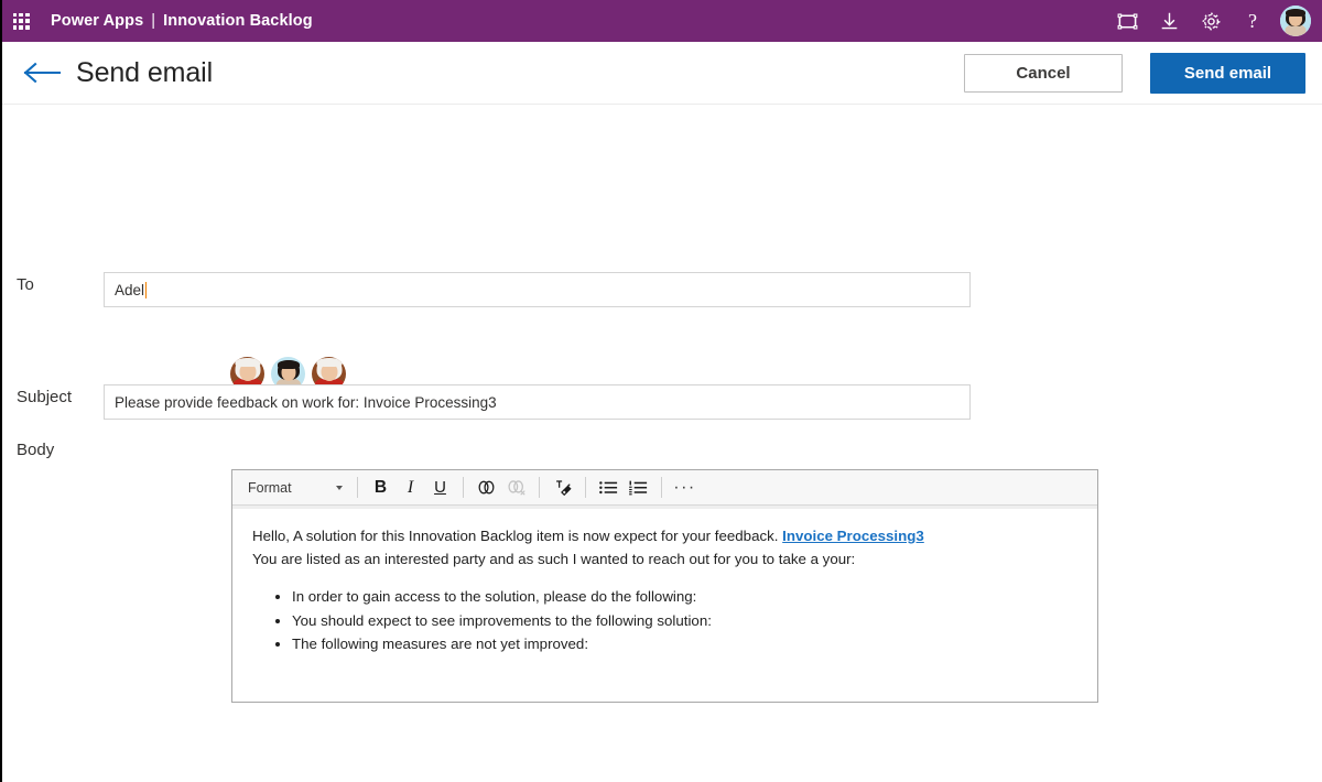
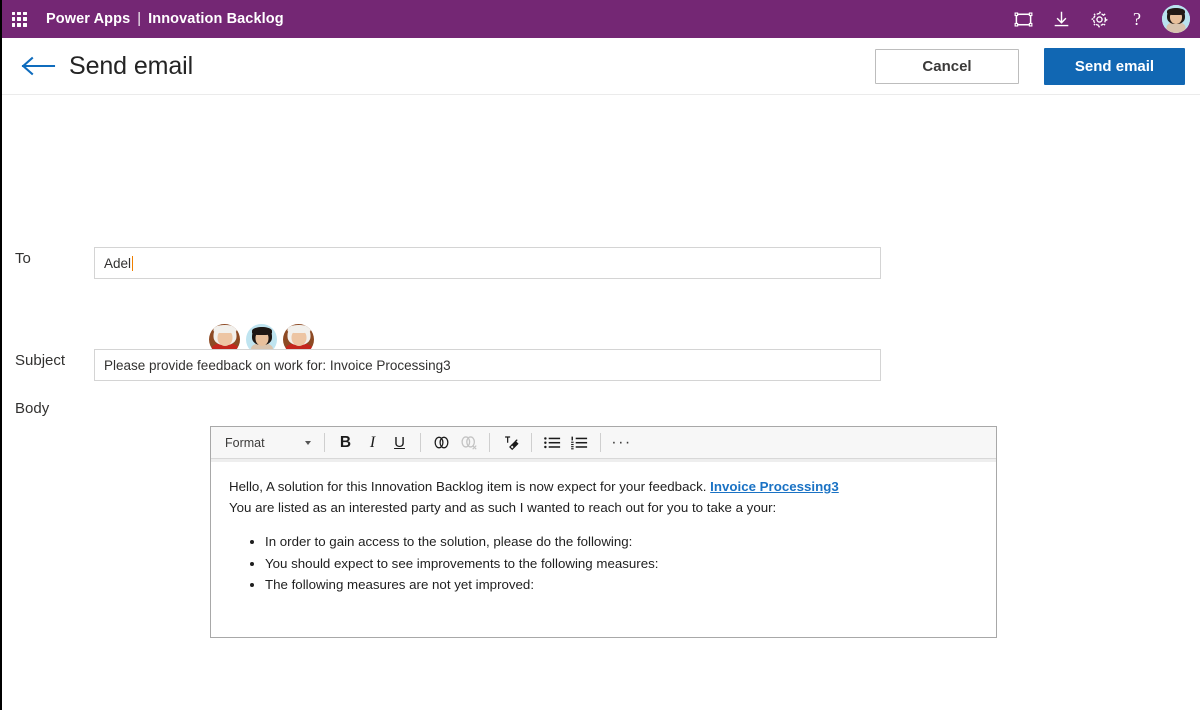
  Power Apps
  |
  Innovation Backlog
  ?
  Send email
  Cancel
  Send email
  To
  Adel
  Subject
  Please provide feedback on work for: Invoice Processing3
  Body
  Format
  B
  I
  U
  ···
  Hello, A solution for this Innovation Backlog item is now expect for your feedback. Invoice Processing3
  You are listed as an interested party and as such I wanted to reach out for you to take a your:
  In order to gain access to the solution, please do the following:
- You should expect to see improvements to the following solution:
+ You should expect to see improvements to the following measures:
  The following measures are not yet improved:
